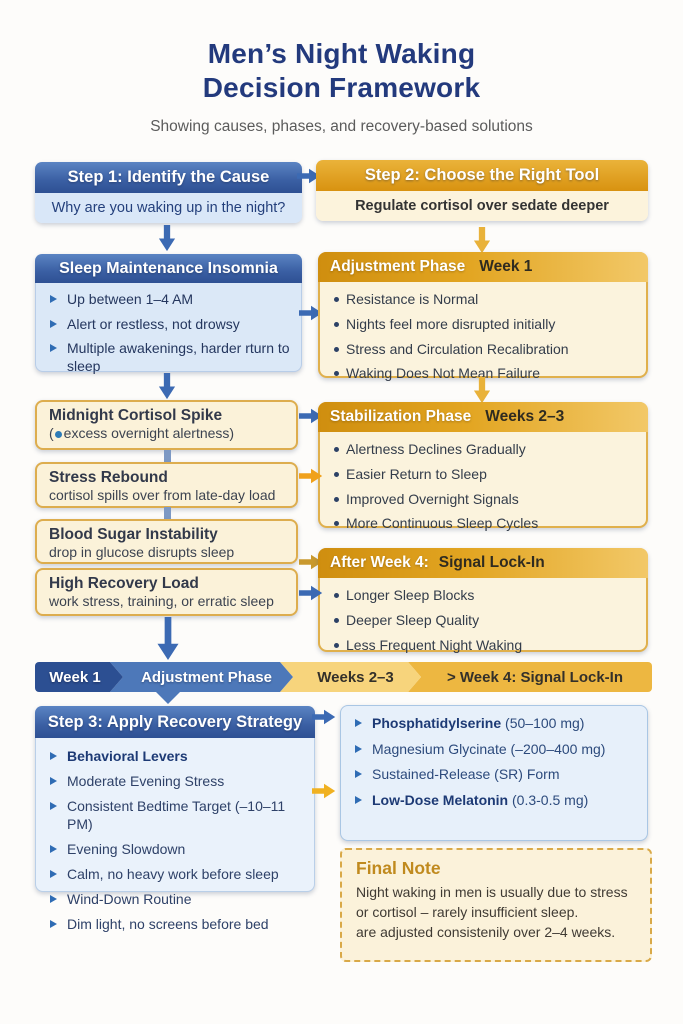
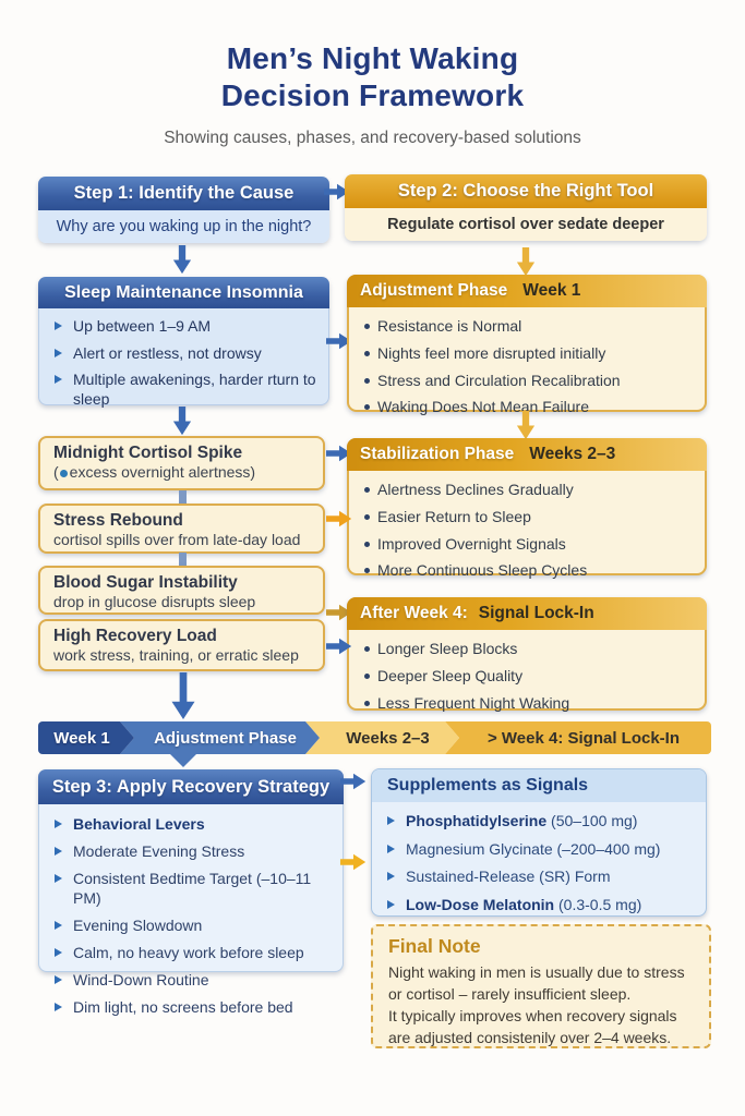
  Men’s Night Waking
  Decision Framework
  Showing causes, phases, and recovery-based solutions
  Step 1: Identify the Cause
  Why are you waking up in the night?
  Step 2: Choose the Right Tool
  Regulate cortisol over sedate deeper
  Sleep Maintenance Insomnia
- Up between 1–4 AM
+ Up between 1–9 AM
  Alert or restless, not drowsy
  Multiple awakenings, harder rturn to sleep
  Adjustment Phase
  Week 1
  Resistance is Normal
  Nights feel more disrupted initially
  Stress and Circulation Recalibration
  Waking Does Not Mean Failure
  Midnight Cortisol Spike
  ( excess overnight alertness)
  Stabilization Phase
  Weeks 2–3
  Alertness Declines Gradually
  Easier Return to Sleep
  Improved Overnight Signals
  More Continuous Sleep Cycles
  Stress Rebound
  cortisol spills over from late-day load
  Blood Sugar Instability
  drop in glucose disrupts sleep
  After Week 4:
  Signal Lock-In
  Longer Sleep Blocks
  Deeper Sleep Quality
  Less Frequent Night Waking
  High Recovery Load
  work stress, training, or erratic sleep
  Week 1
  Adjustment Phase
  Weeks 2–3
  > Week 4: Signal Lock-In
  Step 3: Apply Recovery Strategy
  Behavioral Levers
  Moderate Evening Stress
  Consistent Bedtime Target (–10–11 PM)
  Evening Slowdown
  Calm, no heavy work before sleep
  Wind-Down Routine
  Dim light, no screens before bed
+ Supplements as Signals
  Phosphatidylserine (50–100 mg)
  Magnesium Glycinate (–200–400 mg)
  Sustained-Release (SR) Form
  Low-Dose Melatonin (0.3-0.5 mg)
  Final Note
  Night waking in men is usually due to stress
  or cortisol – rarely insufficient sleep.
+ It typically improves when recovery signals
  are adjusted consistenily over 2–4 weeks.
